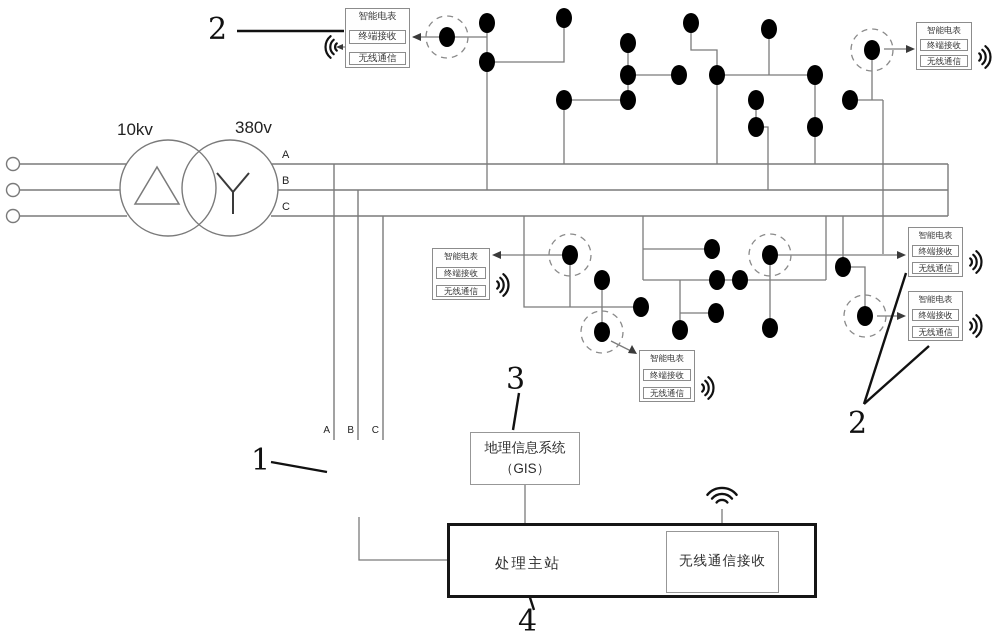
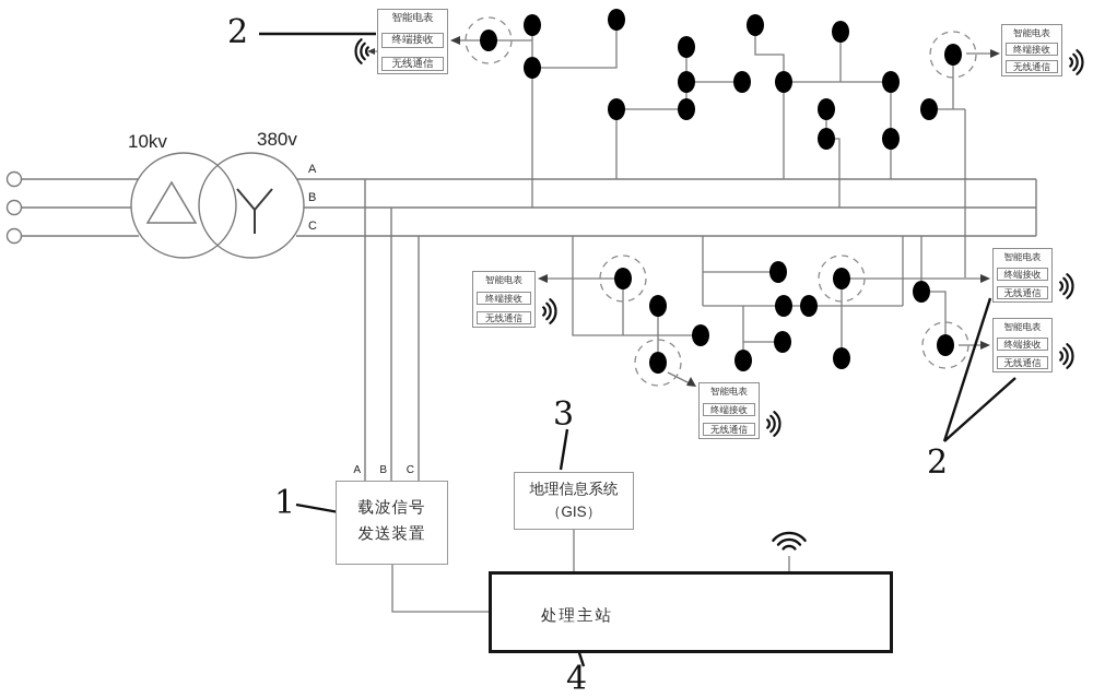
  10kv
  380v
  A
  B
  C
  A
  B
  C
  智能电表
  终端接收
  无线通信
  智能电表
  终端接收
  无线通信
  智能电表
  终端接收
  无线通信
  智能电表
  终端接收
  无线通信
  智能电表
  终端接收
  无线通信
  智能电表
  终端接收
  无线通信
+ 载波信号
+ 发送装置
  地理信息系统
  （GIS）
  处理主站
- 无线通信接收
  2
  1
  3
  4
  2
